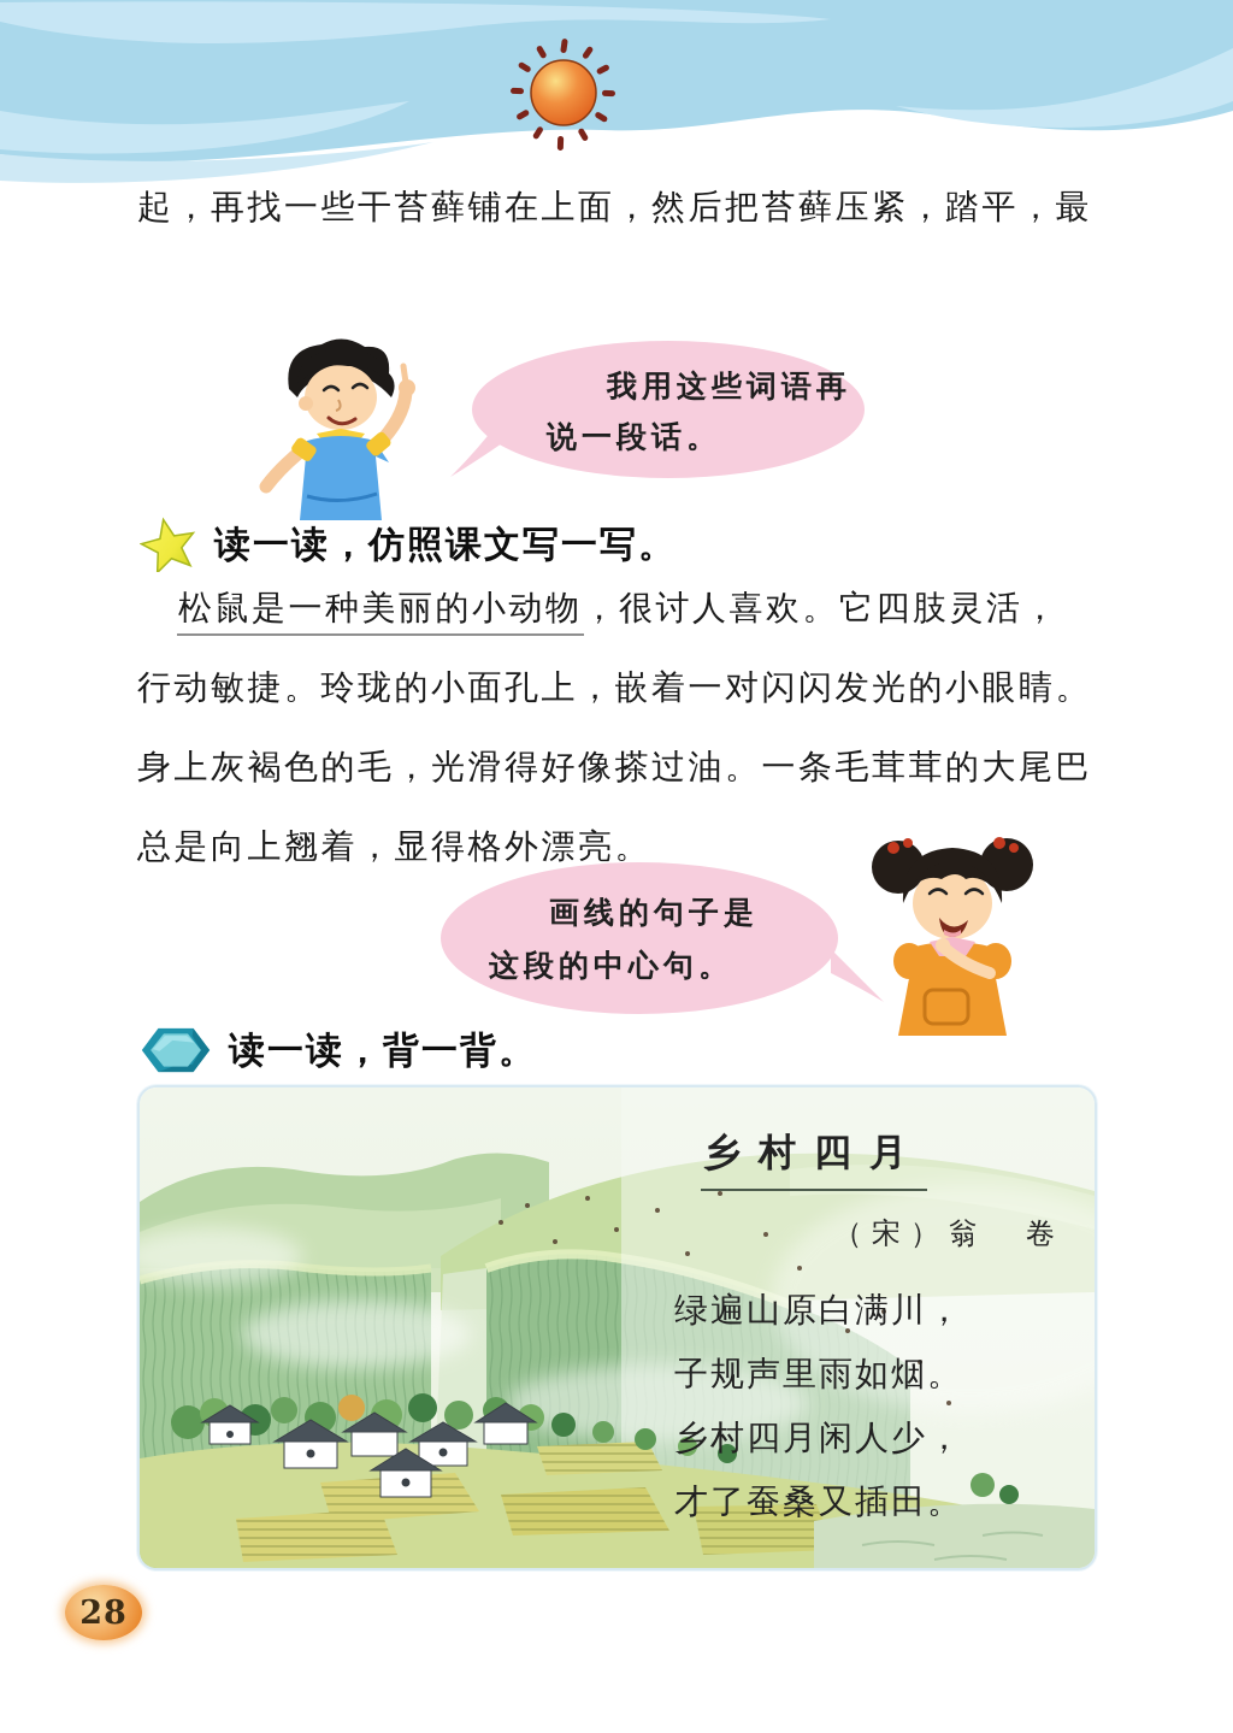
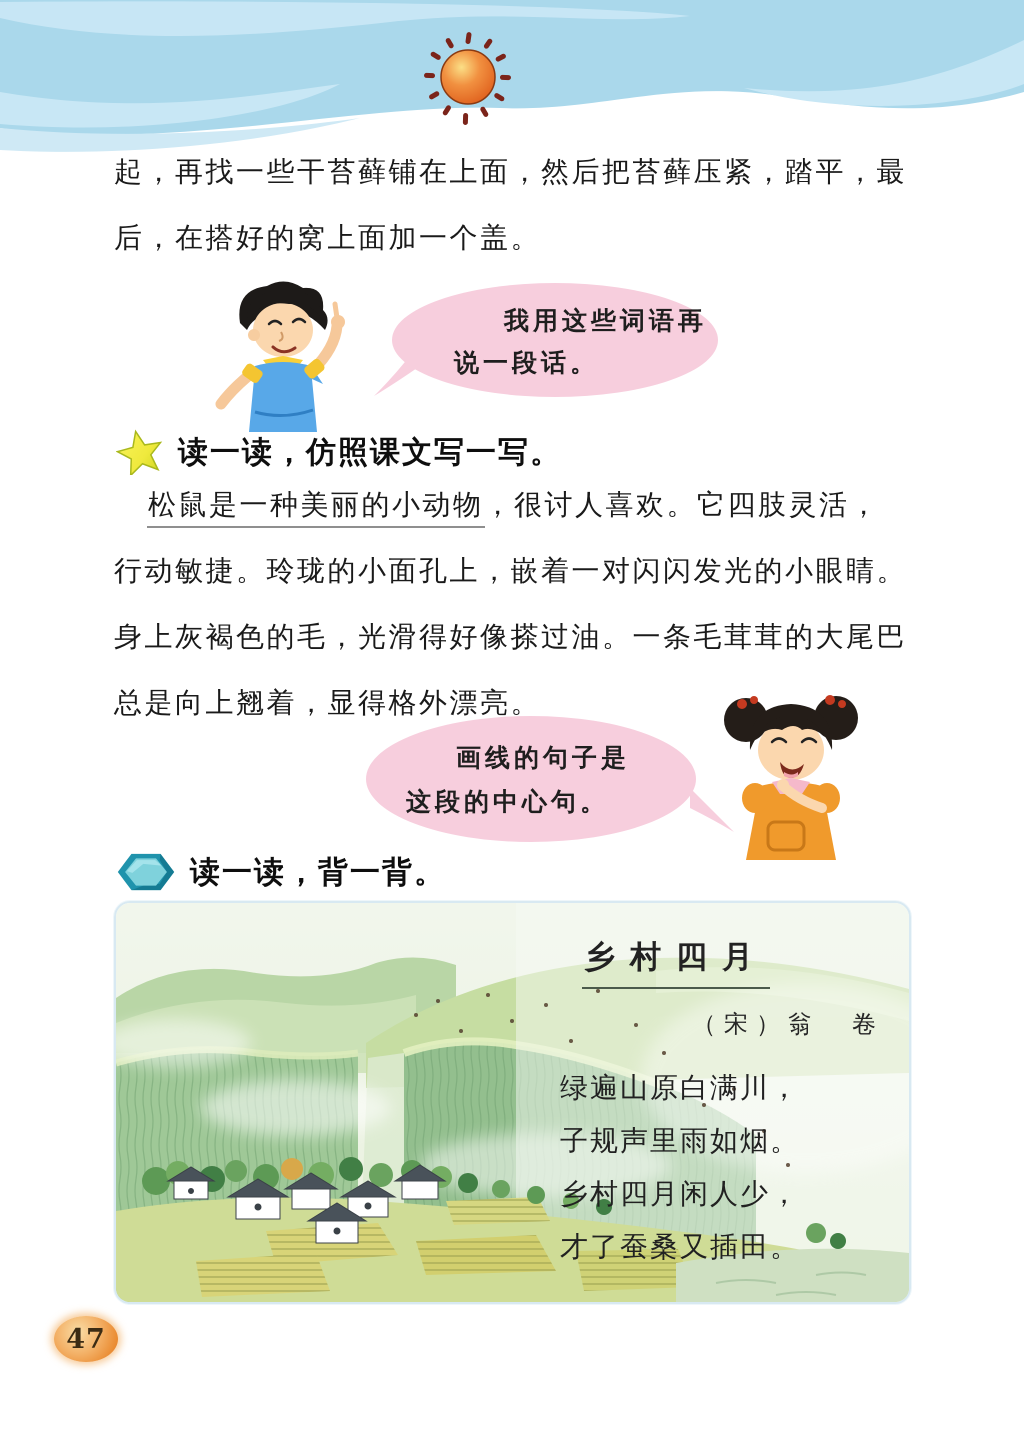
  起，再找一些干苔藓铺在上面，然后把苔藓压紧，踏平，最
+ 后，在搭好的窝上面加一个盖。
  我用这些词语再
  说一段话。
  读一读，仿照课文写一写。
  松鼠是一种美丽的小动物，很讨人喜欢。它四肢灵活，
  行动敏捷。玲珑的小面孔上，嵌着一对闪闪发光的小眼睛。
  身上灰褐色的毛，光滑得好像搽过油。一条毛茸茸的大尾巴
  总是向上翘着，显得格外漂亮。
  画线的句子是
  这段的中心句。
  读一读，背一背。
  乡村四月
  （宋）翁 卷
  绿遍山原白满川，
  子规声里雨如烟。
  乡村四月闲人少，
  才了蚕桑又插田。
- 28
+ 47
